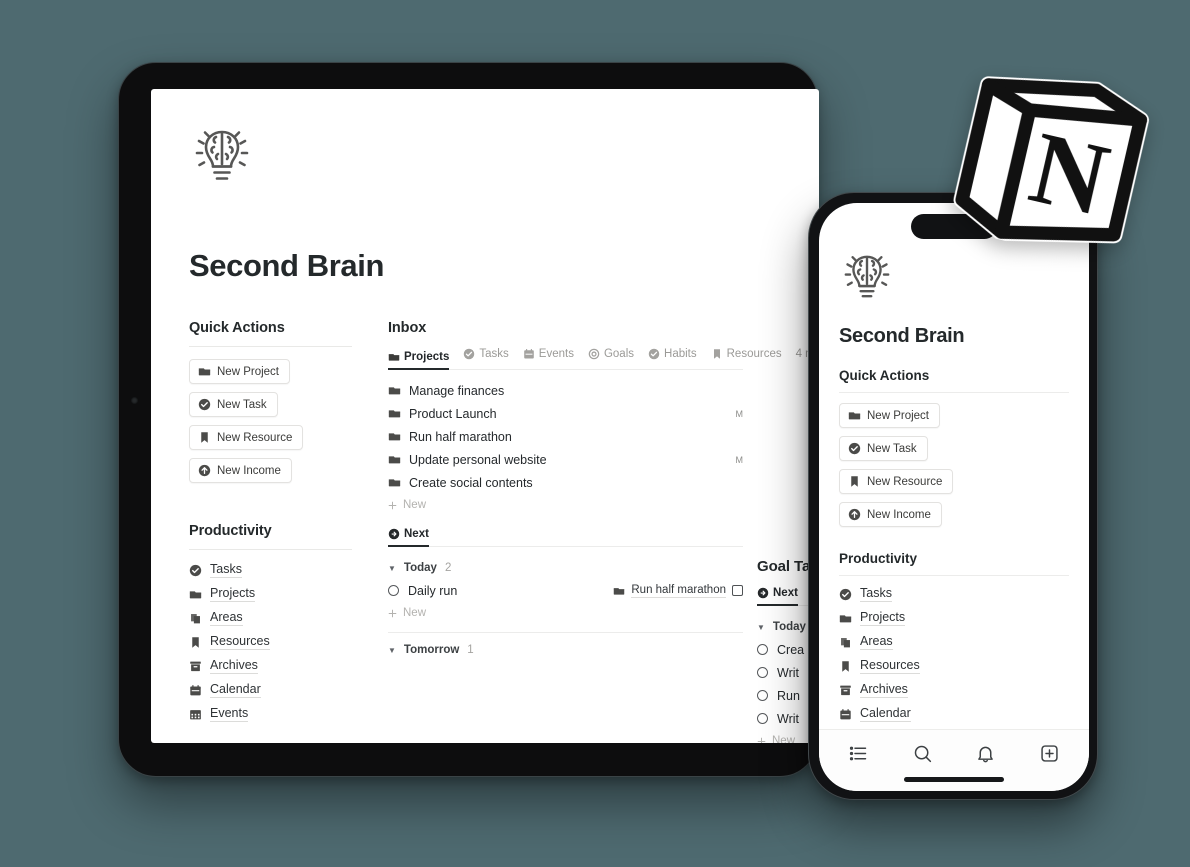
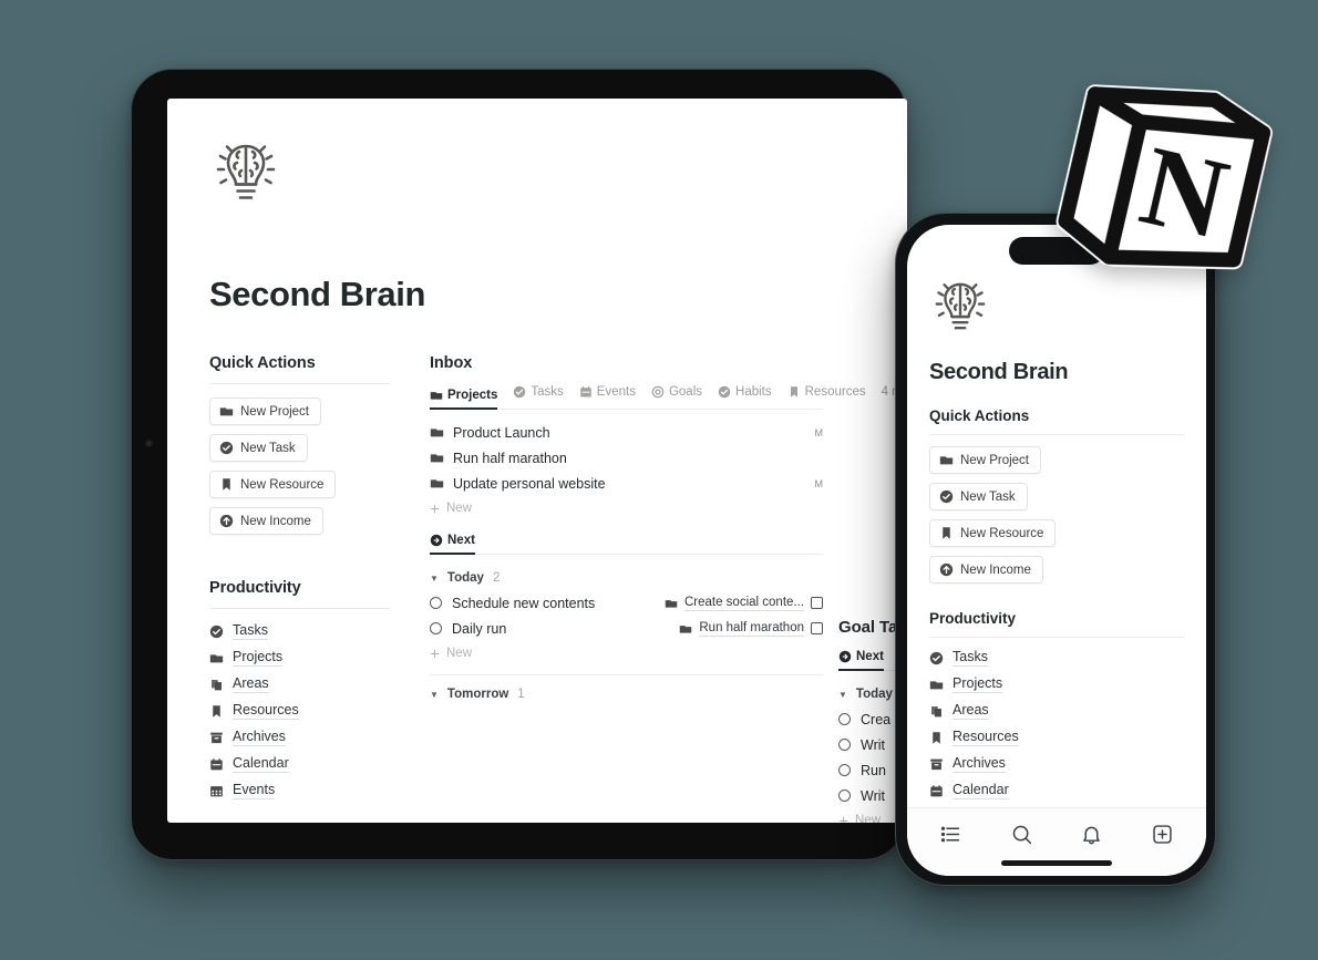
  Second Brain
  Quick Actions
  New Project
  New Task
  New Resource
  New Income
  Productivity
  Tasks
  Projects
  Areas
  Resources
  Archives
  Calendar
  Events
  Inbox
  Projects
  Tasks
  Events
  Goals
  Habits
  Resources
- Manage finances
  Product Launch
  M
  Run half marathon
  Update personal website
  M
- Create social contents
  New
  Next
  ▼
  Today
  2
+ Schedule new contents
+ Create social conte...
  Daily run
  Run half marathon
  New
  ▼
  Tomorrow
  1
  Next
  ▼
  Today
  Crea
  Writ
  Run
  Writ
  New
  Second Brain
  Quick Actions
  New Project
  New Task
  New Resource
  New Income
  Productivity
  Tasks
  Projects
  Areas
  Resources
  Archives
  Calendar
